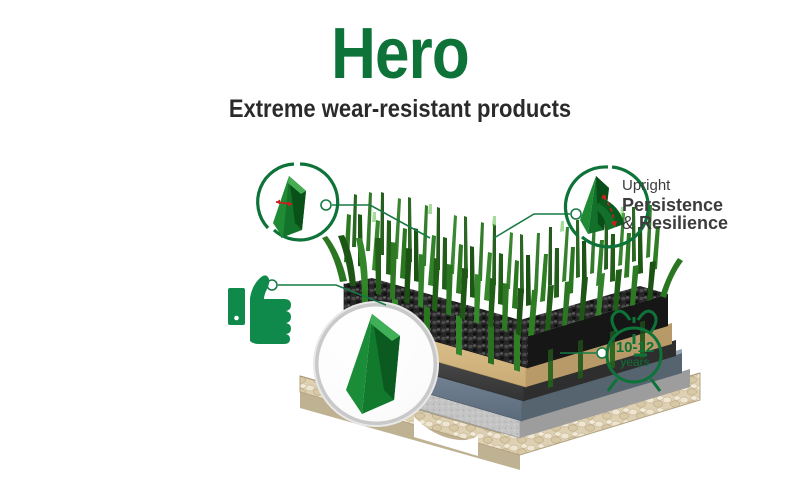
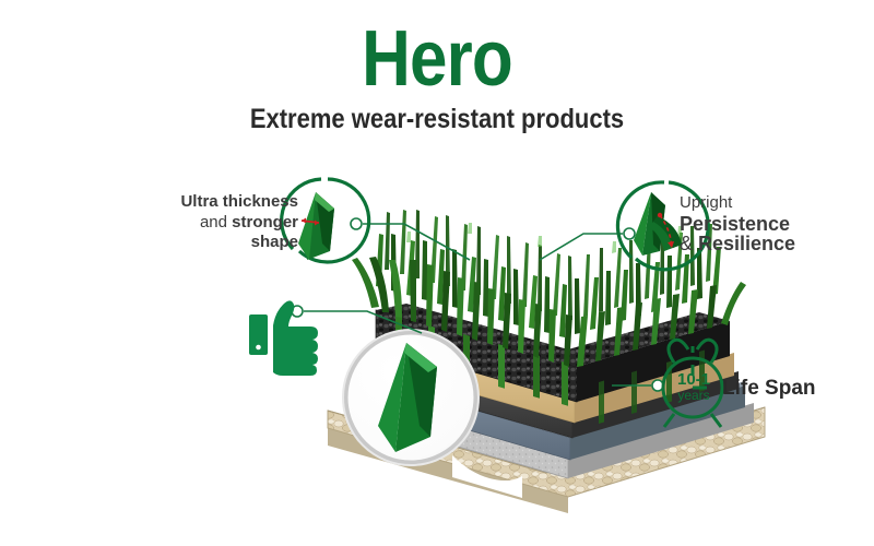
  Hero
  Extreme wear-resistant products
+ Ultra thickness
+ and stronger
+ shape
  Upright
  Persistence
  & Resilience
+ Life Span
- 10-12
+ 10-1
  years
